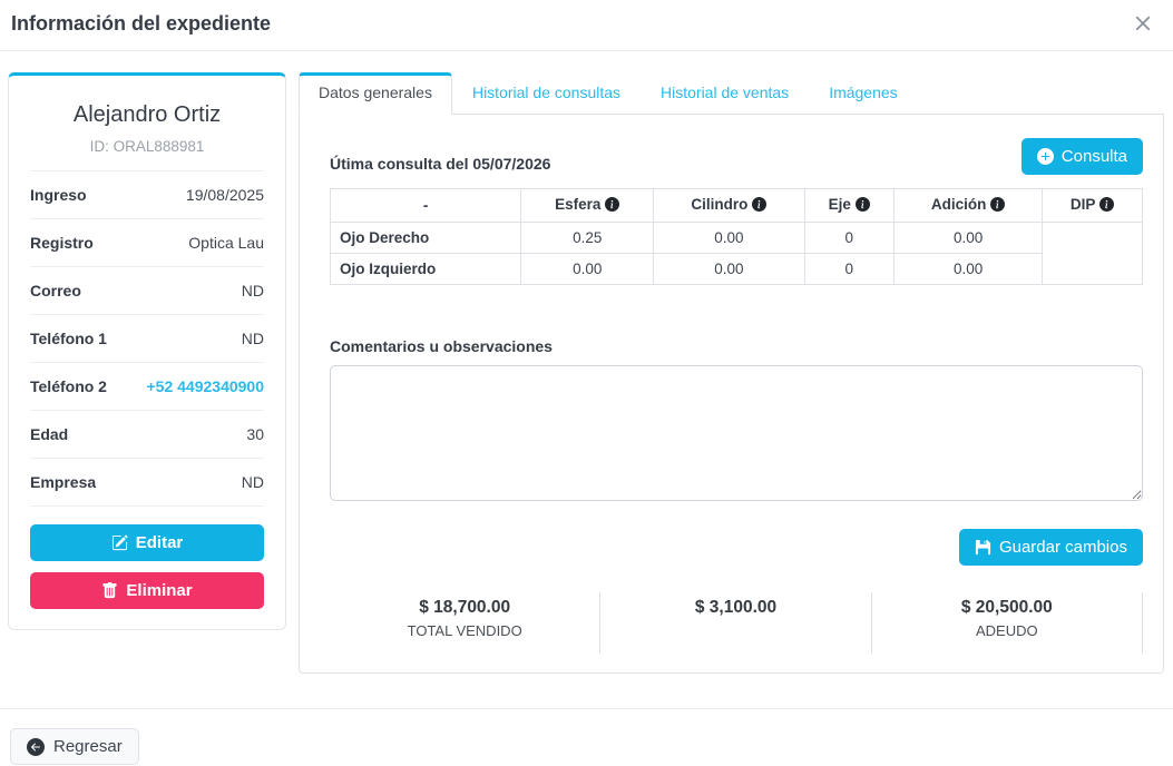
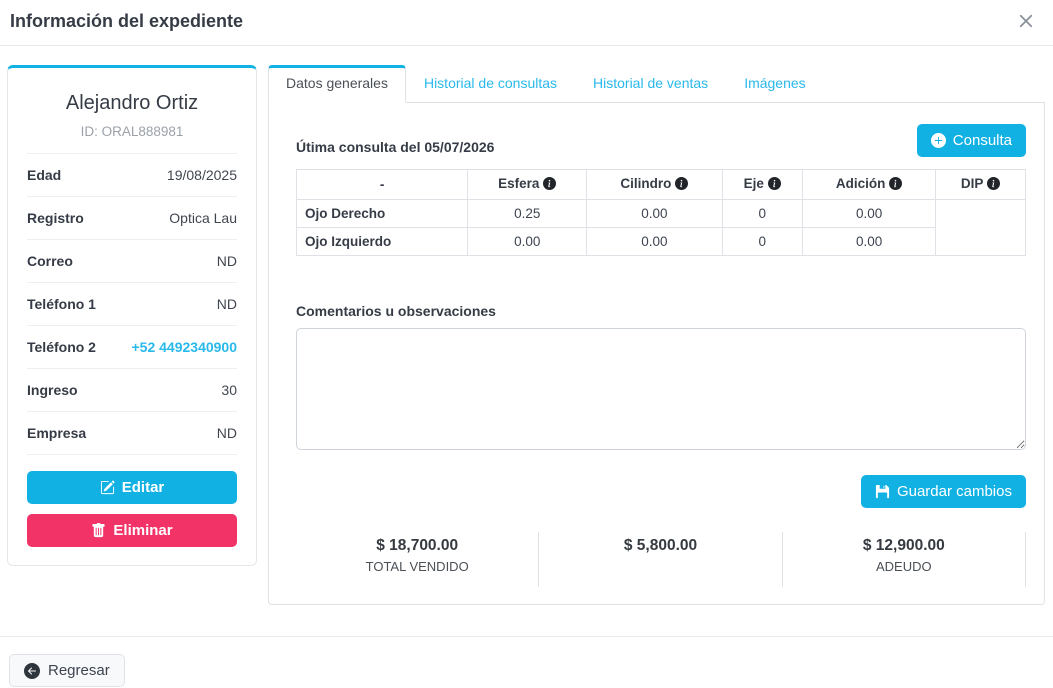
  Información del expediente
  Alejandro Ortiz
  ID: ORAL888981
- Ingreso
+ Edad
  19/08/2025
  Registro
  Optica Lau
  Correo
  ND
  Teléfono 1
  ND
  Teléfono 2
  +52 4492340900
- Edad
+ Ingreso
  30
  Empresa
  ND
  Editar
  Eliminar
  Datos generales
  Historial de consultas
  Historial de ventas
  Imágenes
  Útima consulta del 05/07/2026
  Consulta
  -	Esfera	Cilindro	Eje	Adición	DIP
  Ojo Derecho	0.25	0.00	0	0.00
  Ojo Izquierdo	0.00	0.00	0	0.00
  Comentarios u observaciones
  Guardar cambios
  $ 18,700.00
  TOTAL VENDIDO
- $ 3,100.00
+ $ 5,800.00
- $ 20,500.00
+ $ 12,900.00
  ADEUDO
  Regresar
